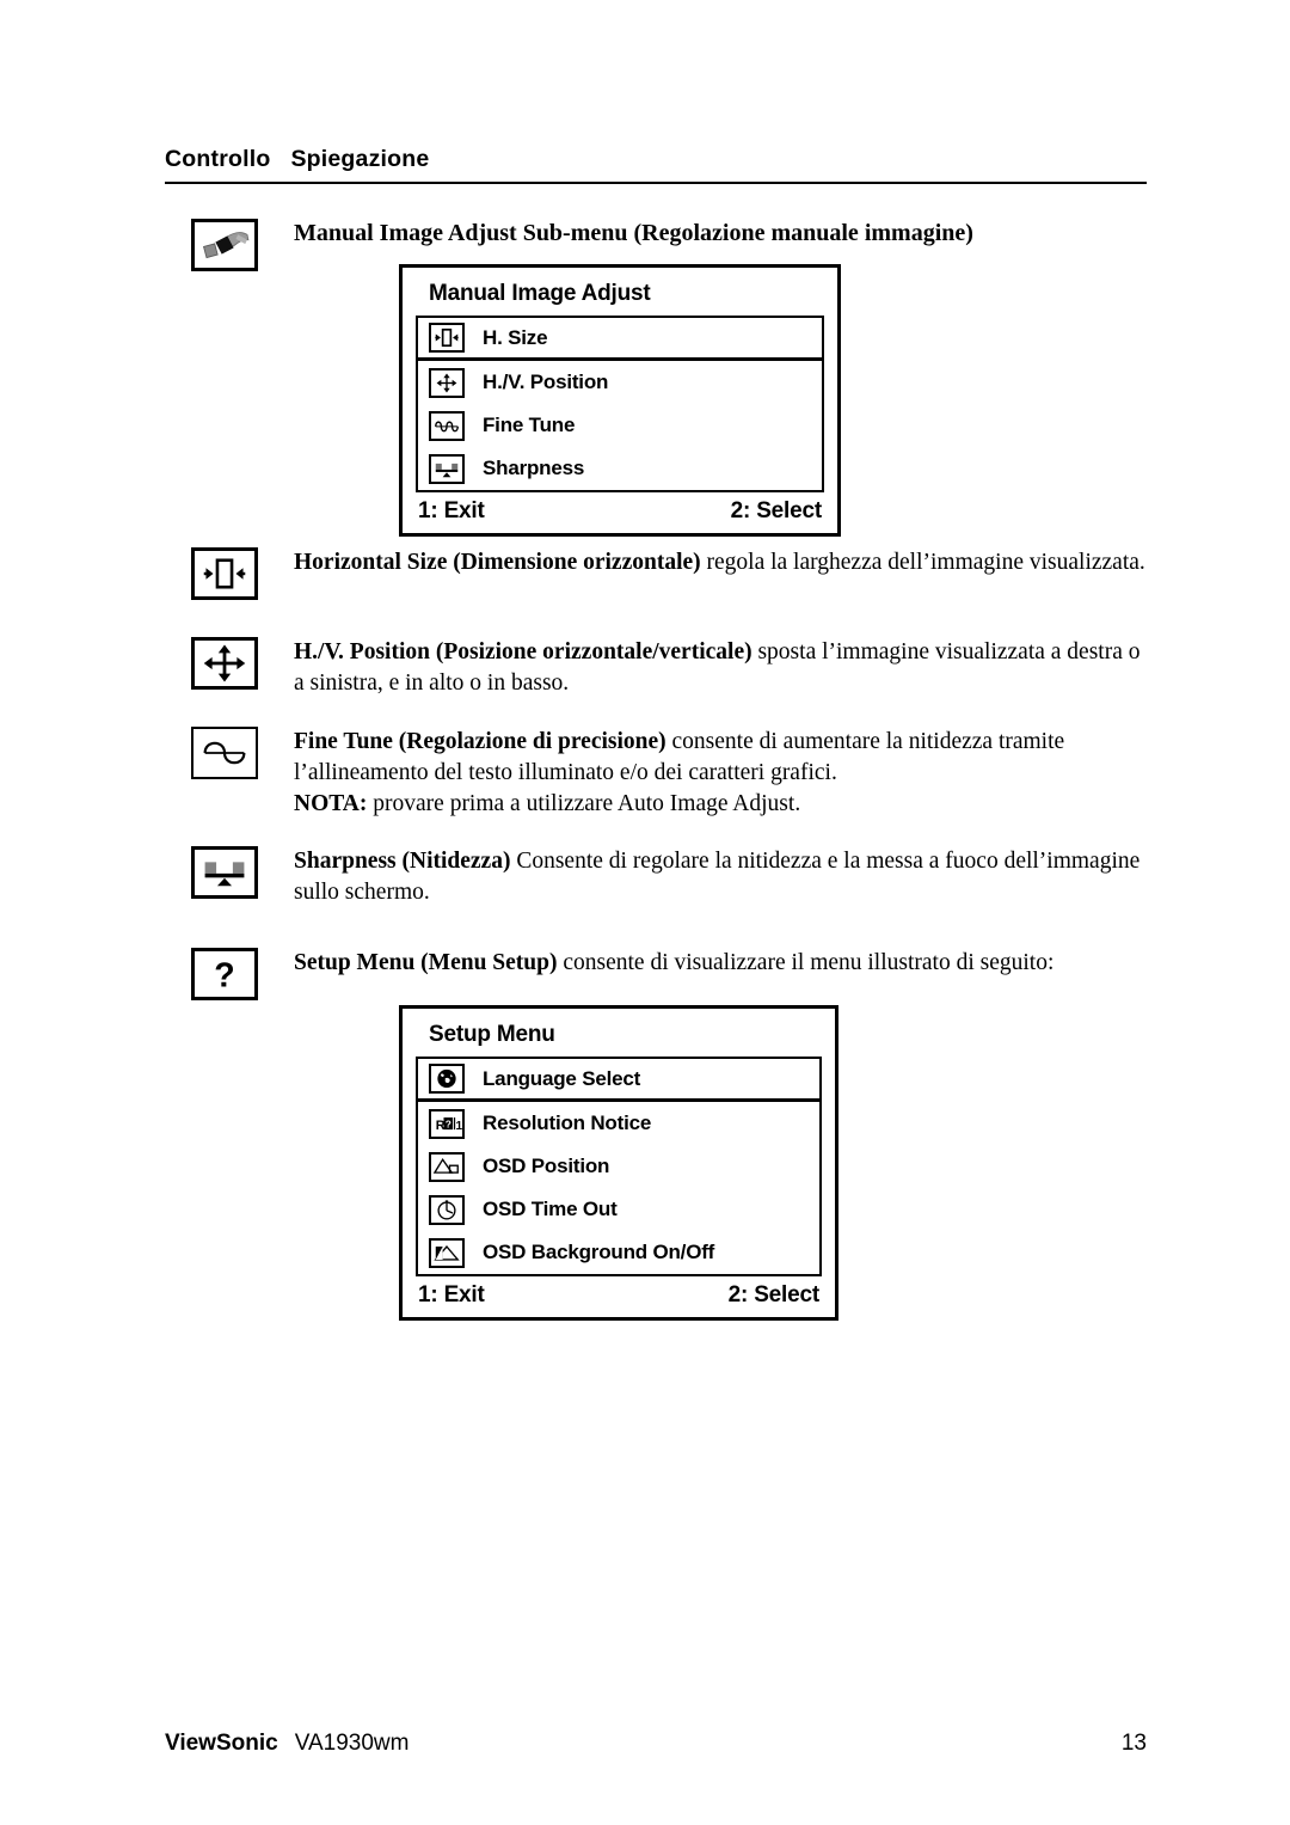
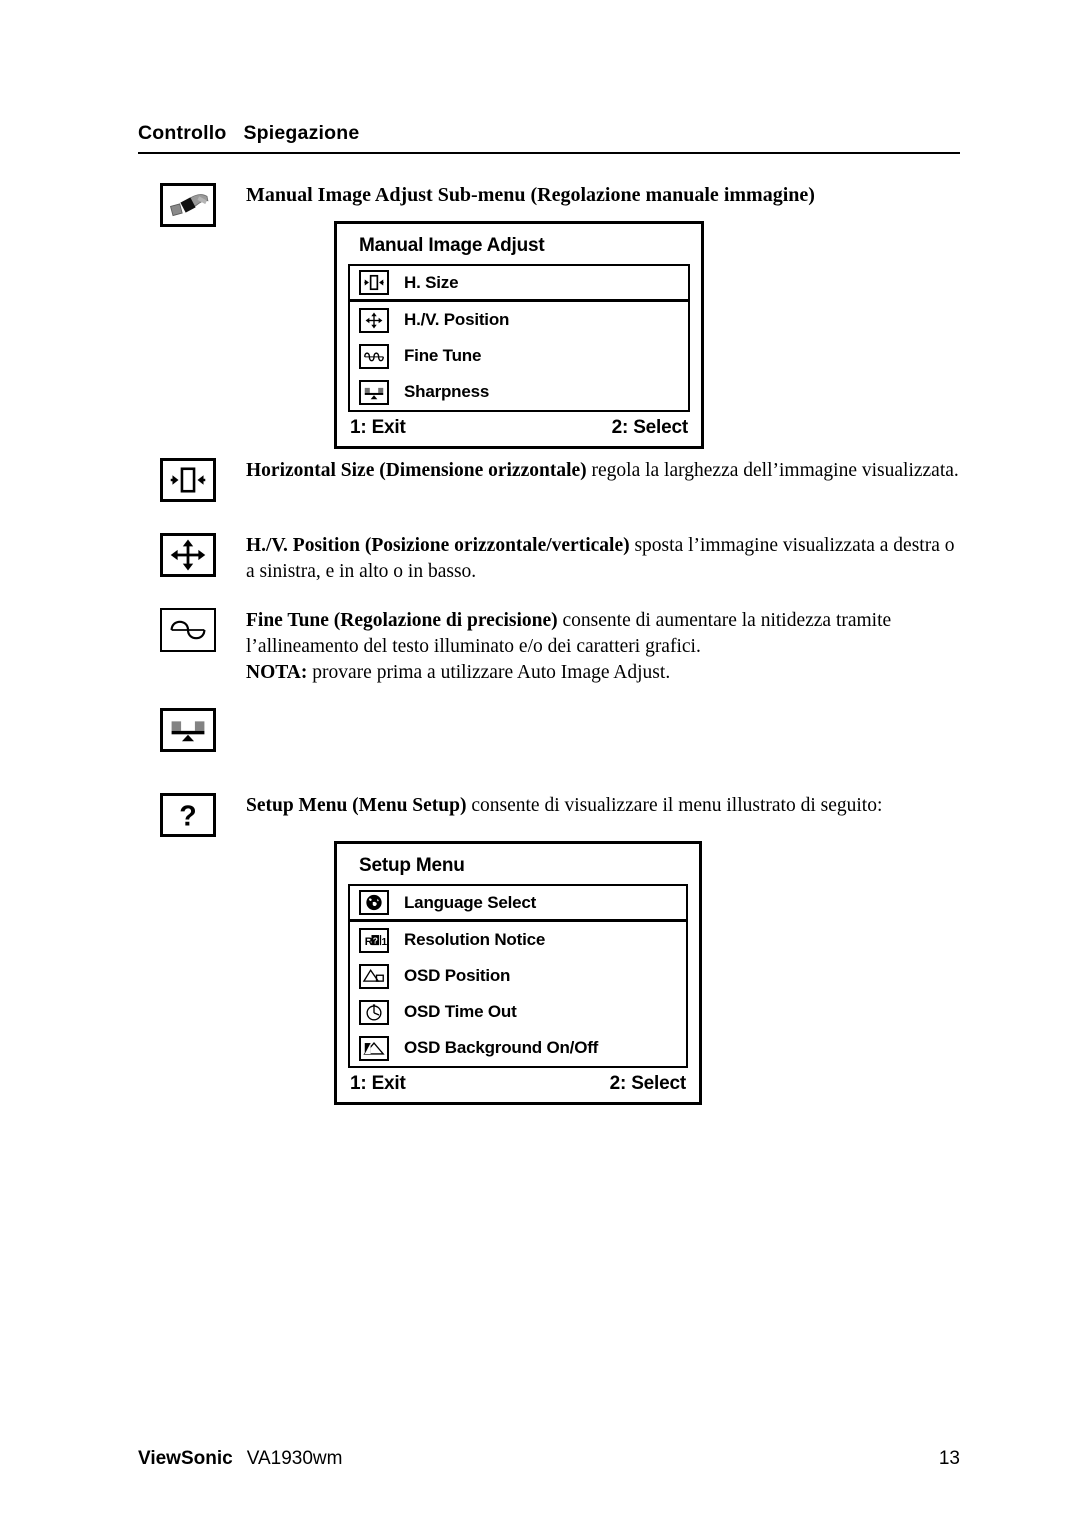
  Controllo Spiegazione
  Manual Image Adjust Sub-menu (Regolazione manuale immagine)
  Manual Image Adjust
  H. Size
  H./V. Position
  Fine Tune
  Sharpness
  1: Exit
  2: Select
  Horizontal Size (Dimensione orizzontale) regola la larghezza dell’immagine visualizzata.
  H./V. Position (Posizione orizzontale/verticale) sposta l’immagine visualizzata a destra o a sinistra, e in alto o in basso.
  Fine Tune (Regolazione di precisione) consente di aumentare la nitidezza tramite l’allineamento del testo illuminato e/o dei caratteri grafici.
  NOTA: provare prima a utilizzare Auto Image Adjust.
- Sharpness (Nitidezza) Consente di regolare la nitidezza e la messa a fuoco dell’immagine sullo schermo.
  ?
  Setup Menu (Menu Setup) consente di visualizzare il menu illustrato di seguito:
  Setup Menu
  Language Select
  R
  ?
  1
  Resolution Notice
  OSD Position
  OSD Time Out
  OSD Background On/Off
  1: Exit
  2: Select
  ViewSonic
  VA1930wm
  13
